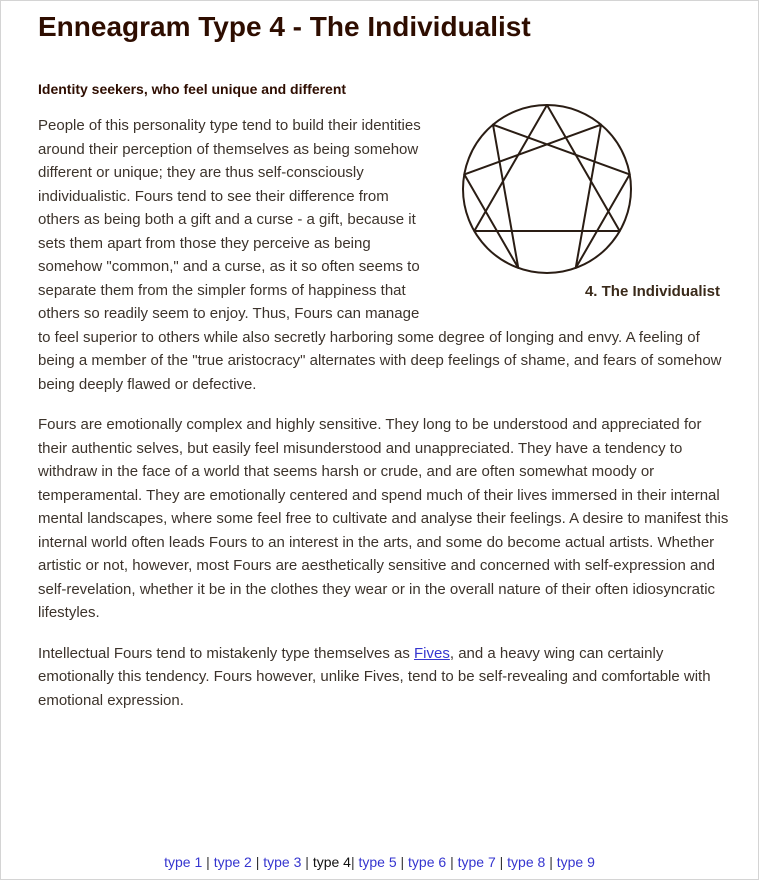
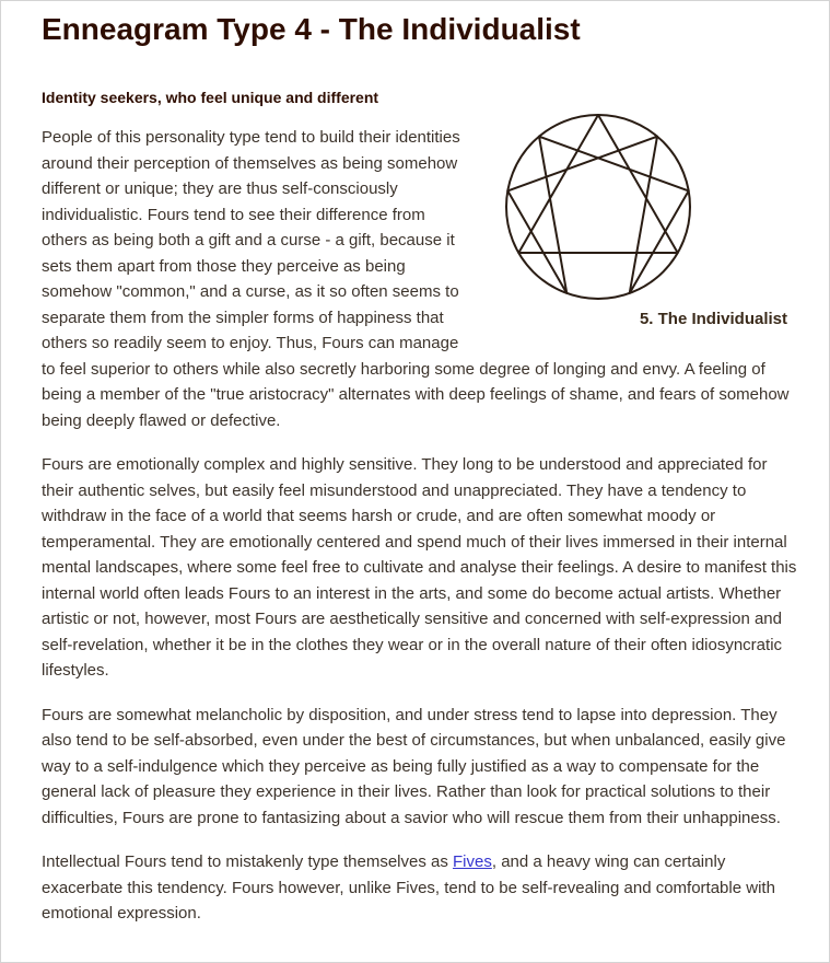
  Enneagram Type 4 - The Individualist
  Identity seekers, who feel unique and different
- 4. The Individualist
+ 5. The Individualist
  People of this personality type tend to build their identities around their perception of themselves as being somehow different or unique; they are thus self-consciously individualistic. Fours tend to see their difference from others as being both a gift and a curse - a gift, because it sets them apart from those they perceive as being somehow "common," and a curse, as it so often seems to separate them from the simpler forms of happiness that others so readily seem to enjoy. Thus, Fours can manage to feel superior to others while also secretly harboring some degree of longing and envy. A feeling of being a member of the "true aristocracy" alternates with deep feelings of shame, and fears of somehow being deeply flawed or defective.
  Fours are emotionally complex and highly sensitive. They long to be understood and appreciated for their authentic selves, but easily feel misunderstood and unappreciated. They have a tendency to withdraw in the face of a world that seems harsh or crude, and are often somewhat moody or temperamental. They are emotionally centered and spend much of their lives immersed in their internal mental landscapes, where some feel free to cultivate and analyse their feelings. A desire to manifest this internal world often leads Fours to an interest in the arts, and some do become actual artists. Whether artistic or not, however, most Fours are aesthetically sensitive and concerned with self-expression and self-revelation, whether it be in the clothes they wear or in the overall nature of their often idiosyncratic lifestyles.
+ Fours are somewhat melancholic by disposition, and under stress tend to lapse into depression. They also tend to be self-absorbed, even under the best of circumstances, but when unbalanced, easily give way to a self-indulgence which they perceive as being fully justified as a way to compensate for the general lack of pleasure they experience in their lives. Rather than look for practical solutions to their difficulties, Fours are prone to fantasizing about a savior who will rescue them from their unhappiness.
- Intellectual Fours tend to mistakenly type themselves as Fives, and a heavy wing can certainly emotionally this tendency. Fours however, unlike Fives, tend to be self-revealing and comfortable with emotional expression.
+ Intellectual Fours tend to mistakenly type themselves as Fives, and a heavy wing can certainly exacerbate this tendency. Fours however, unlike Fives, tend to be self-revealing and comfortable with emotional expression.
- type 1 | type 2 | type 3 | type 4| type 5 | type 6 | type 7 | type 8 | type 9
